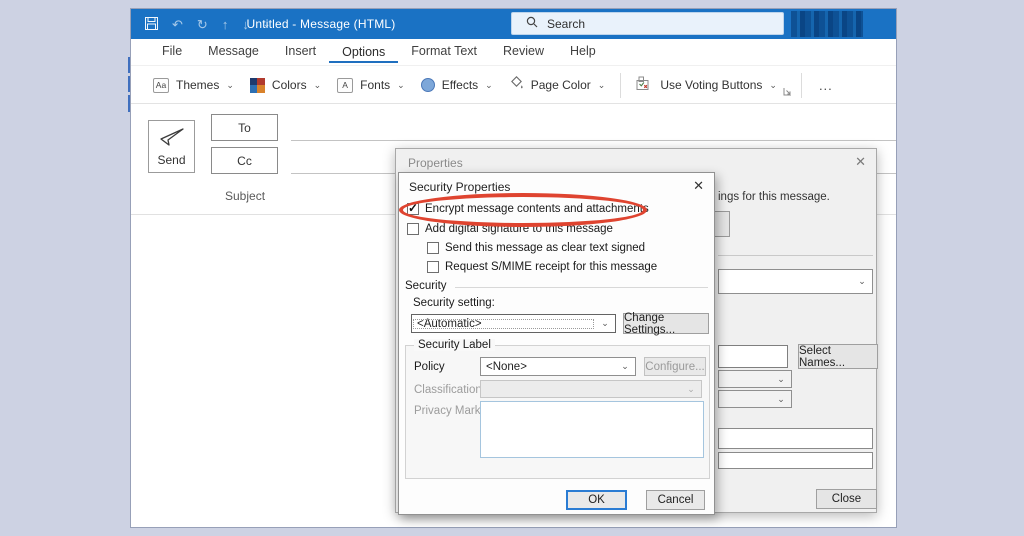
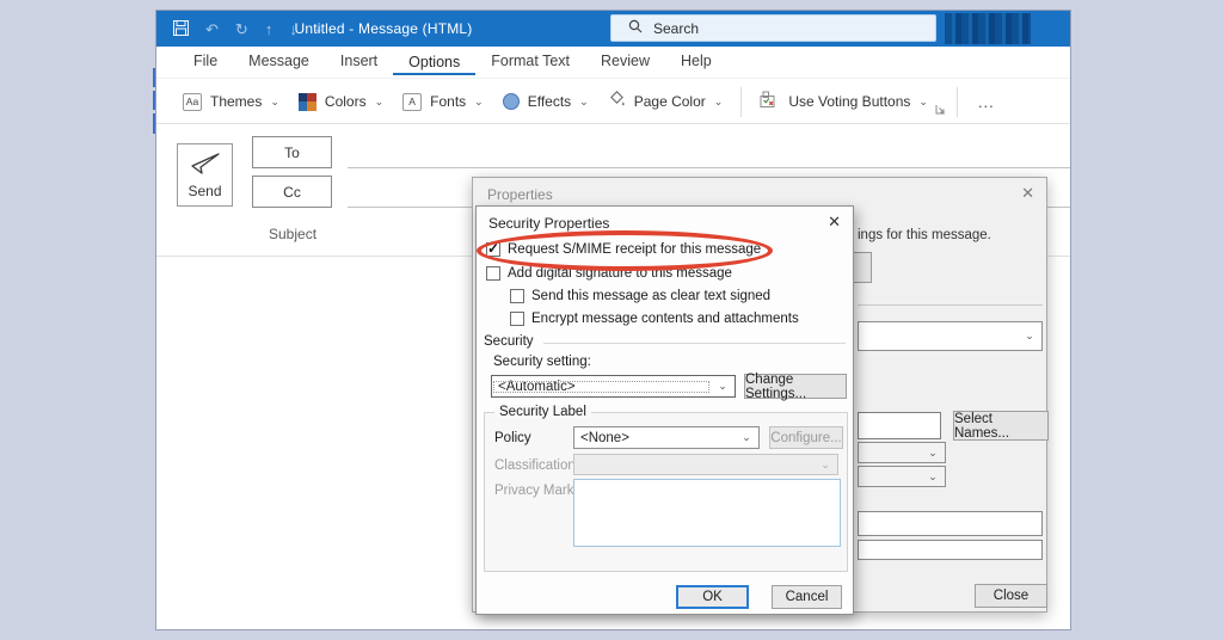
  ↶
  ↻
  ↑
  ↓
  ⌄
  Untitled - Message (HTML)
  Search
  File
  Message
  Insert
  Options
  Format Text
  Review
  Help
  Aa
  Themes
  ⌄
  Colors
  ⌄
  A
  Fonts
  ⌄
  Effects
  ⌄
  Page Color
  ⌄
  Use Voting Buttons
  ⌄
  ...
  Send
  To
  Cc
  Subject
  Properties
  ✕
  ings for this message.
  ⌄
  Select Names...
  ⌄
  ⌄
  Close
  Security Properties
  ✕
  ✓
- Encrypt message contents and attachments
+ Request S/MIME receipt for this message
  Add digital signature to this message
  Send this message as clear text signed
- Request S/MIME receipt for this message
+ Encrypt message contents and attachments
  Security
  Security setting:
  <Automatic>
  ⌄
  Change Settings...
  Security Label
  Policy
  <None>
  ⌄
  Configure...
  Classification
  ⌄
  Privacy Mark
  OK
  Cancel
